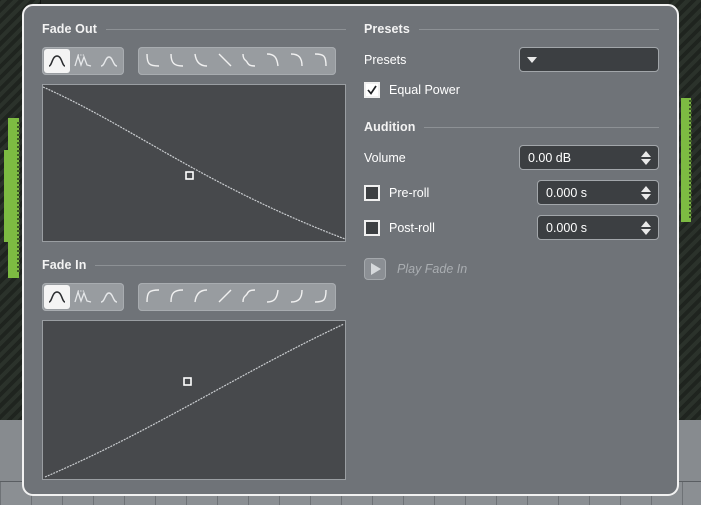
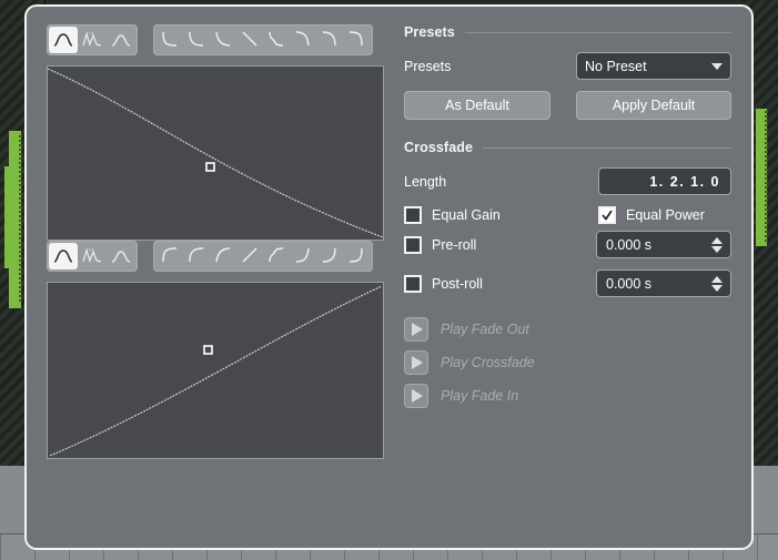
- Fade Out
- Fade In
  Presets
  Presets
+ No Preset
+ As Default
+ Apply Default
+ Crossfade
+ Length
+ 1. 2. 1. 0
+ Equal Gain
  Equal Power
- Audition
- Volume
- 0.00 dB
  Pre-roll
  0.000 s
  Post-roll
  0.000 s
+ Play Fade Out
+ Play Crossfade
  Play Fade In
